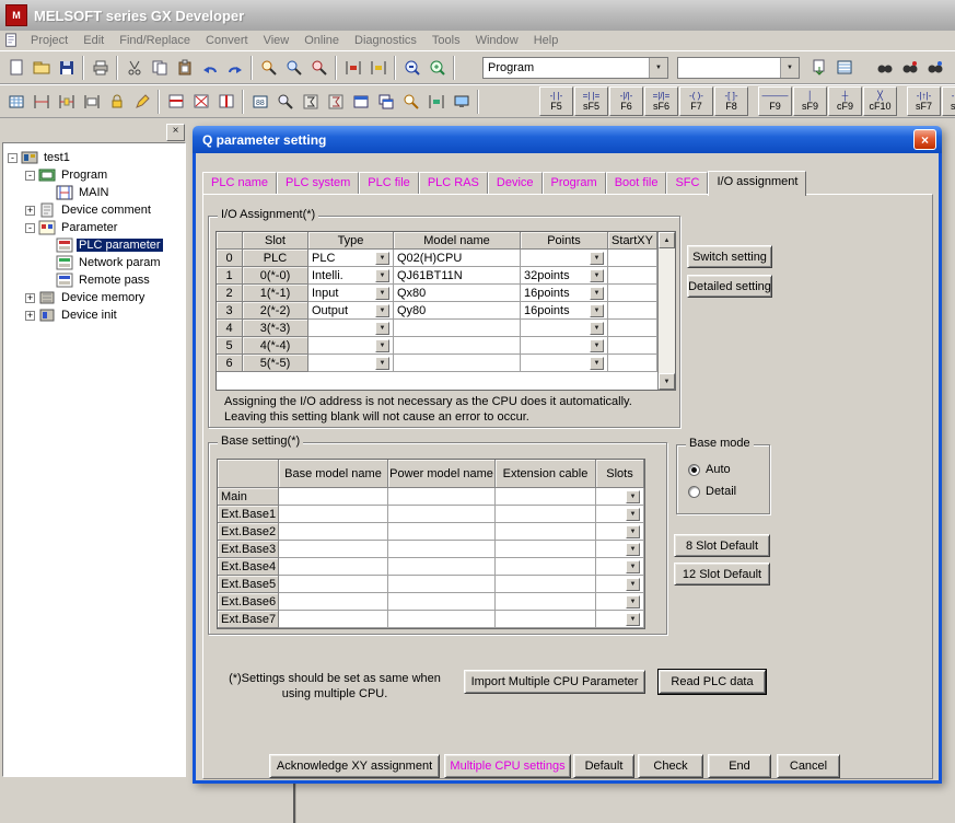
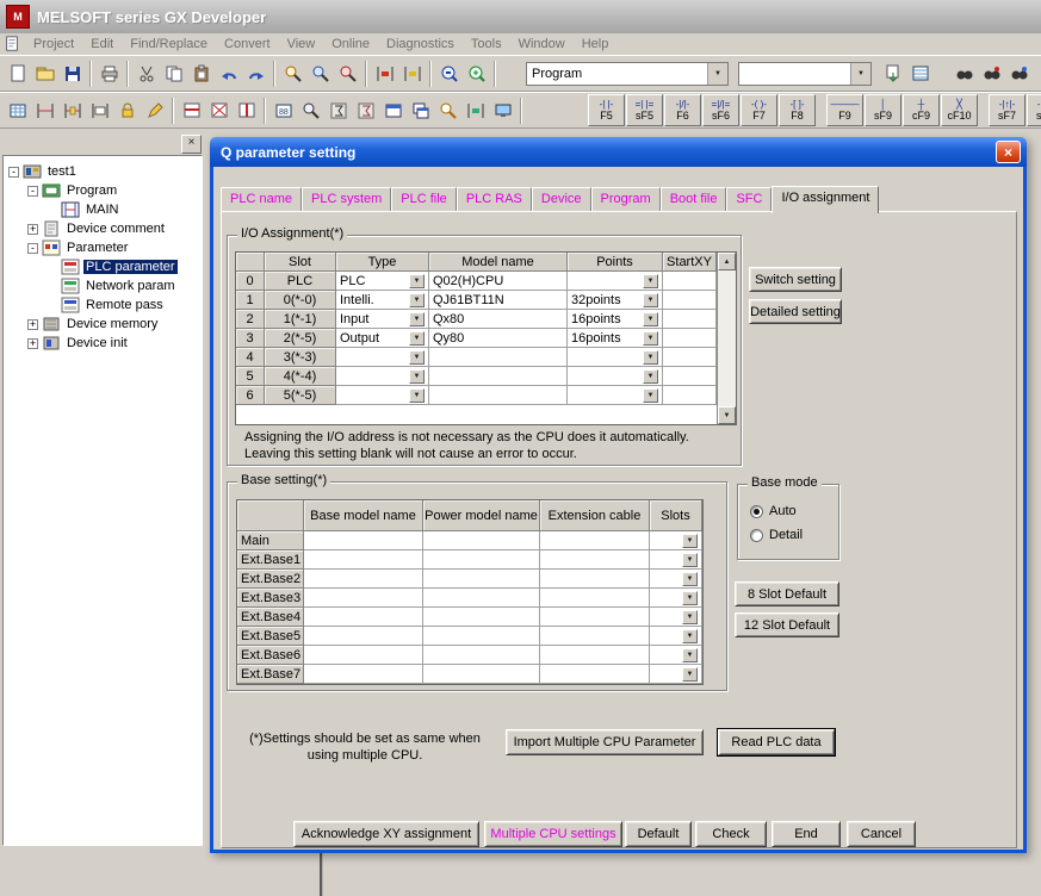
  M
  MELSOFT series GX Developer
  Project
  Edit
  Find/Replace
  Convert
  View
  Online
  Diagnostics
  Tools
  Window
  Help
  Program
  -| |-
  F5
  =| |=
  sF5
  -|/|-
  F6
  =|/|=
  sF6
  -( )-
  F7
  -[ ]-
  F8
  ———
  F9
  │
  sF9
  ┼
  cF9
  ╳
  cF10
  -|↑|-
  sF7
  ×
  -
  test1
  -
  Program
  MAIN
  +
  Device comment
  -
  Parameter
  PLC parameter
  Network param
  Remote pass
  +
  Device memory
  +
  Device init
  Q parameter setting
  ×
  PLC name
  PLC system
  PLC file
  PLC RAS
  Device
  Program
  Boot file
  SFC
  I/O assignment
  I/O Assignment(*)
  Slot
  Type
  Model name
  Points
  StartXY
  0
  PLC
  PLC
  Q02(H)CPU
  1
  0(*-0)
  Intelli.
  QJ61BT11N
  32points
  2
  1(*-1)
  Input
  Qx80
  16points
  3
- 2(*-2)
+ 2(*-5)
  Output
  Qy80
  16points
  4
  3(*-3)
  5
  4(*-4)
  6
  5(*-5)
  Assigning the I/O address is not necessary as the CPU does it automatically.
  Leaving this setting blank will not cause an error to occur.
  Switch setting
  Detailed setting
  Base setting(*)
  Base model name
  Power model name
  Extension cable
  Slots
  Main
  Ext.Base1
  Ext.Base2
  Ext.Base3
  Ext.Base4
  Ext.Base5
  Ext.Base6
  Ext.Base7
  Base mode
  Auto
  Detail
  8 Slot Default
  12 Slot Default
  (*)Settings should be set as same when
  using multiple CPU.
  Import Multiple CPU Parameter
  Read PLC data
  Acknowledge XY assignment
  Multiple CPU settings
  Default
  Check
  End
  Cancel
